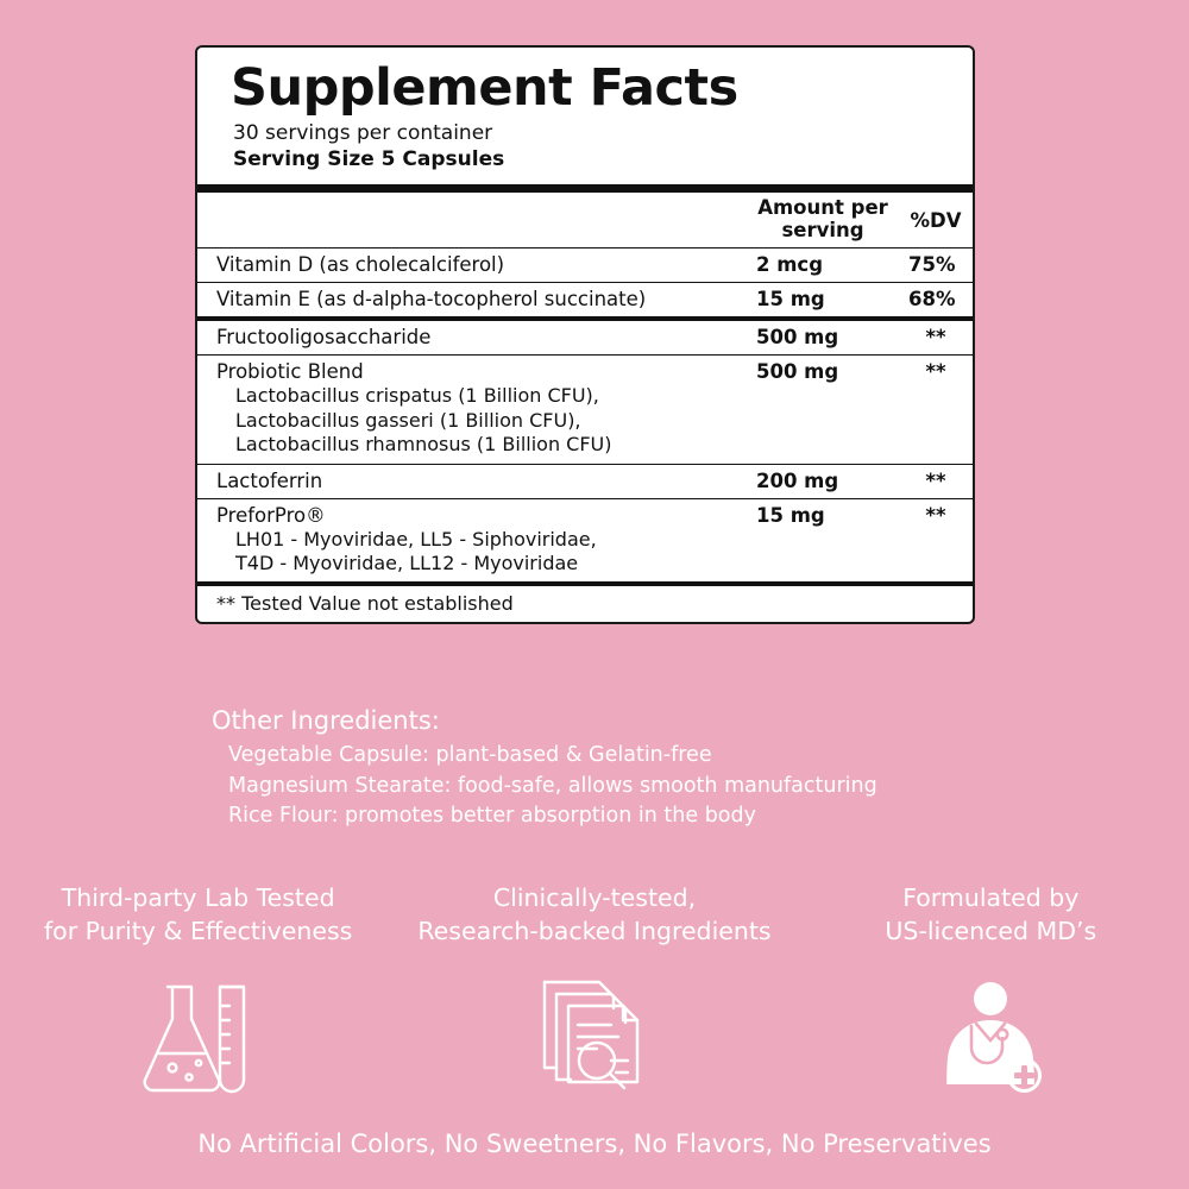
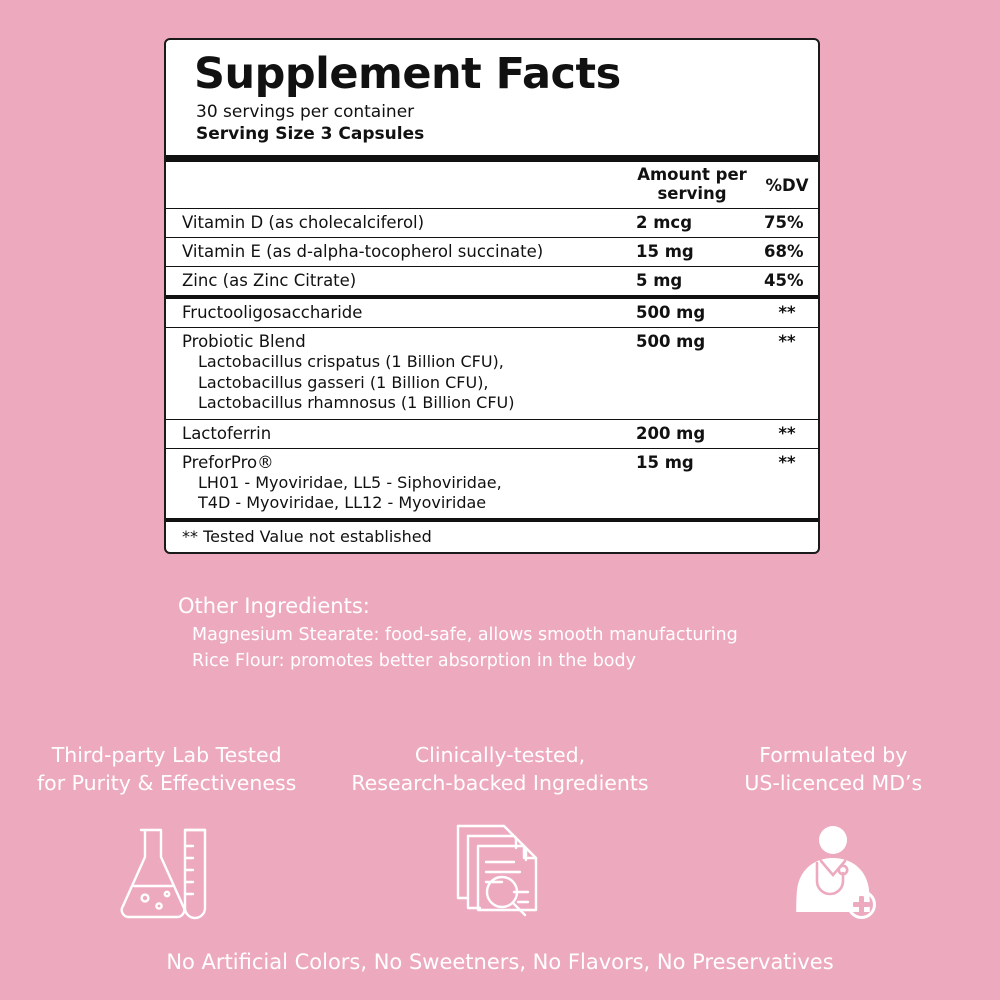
  Supplement Facts
  30 servings per container
- Serving Size 5 Capsules
+ Serving Size 3 Capsules
  	Amount per serving	%DV
  Vitamin D (as cholecalciferol)	2 mcg	75%
  Vitamin E (as d-alpha-tocopherol succinate)	15 mg	68%
+ Zinc (as Zinc Citrate)	5 mg	45%
  Fructooligosaccharide	500 mg	**
  Probiotic Blend Lactobacillus crispatus (1 Billion CFU), Lactobacillus gasseri (1 Billion CFU), Lactobacillus rhamnosus (1 Billion CFU)	500 mg	**
  Lactoferrin	200 mg	**
  PreforPro® LH01 - Myoviridae, LL5 - Siphoviridae, T4D - Myoviridae, LL12 - Myoviridae	15 mg	**
  ** Tested Value not established
  Other Ingredients:
- Vegetable Capsule: plant-based & Gelatin-free
  Magnesium Stearate: food-safe, allows smooth manufacturing
  Rice Flour: promotes better absorption in the body
  Third-party Lab Tested
  for Purity & Effectiveness
  Clinically-tested,
  Research-backed Ingredients
  Formulated by
  US-licenced MD’s
  No Artificial Colors, No Sweetners, No Flavors, No Preservatives
